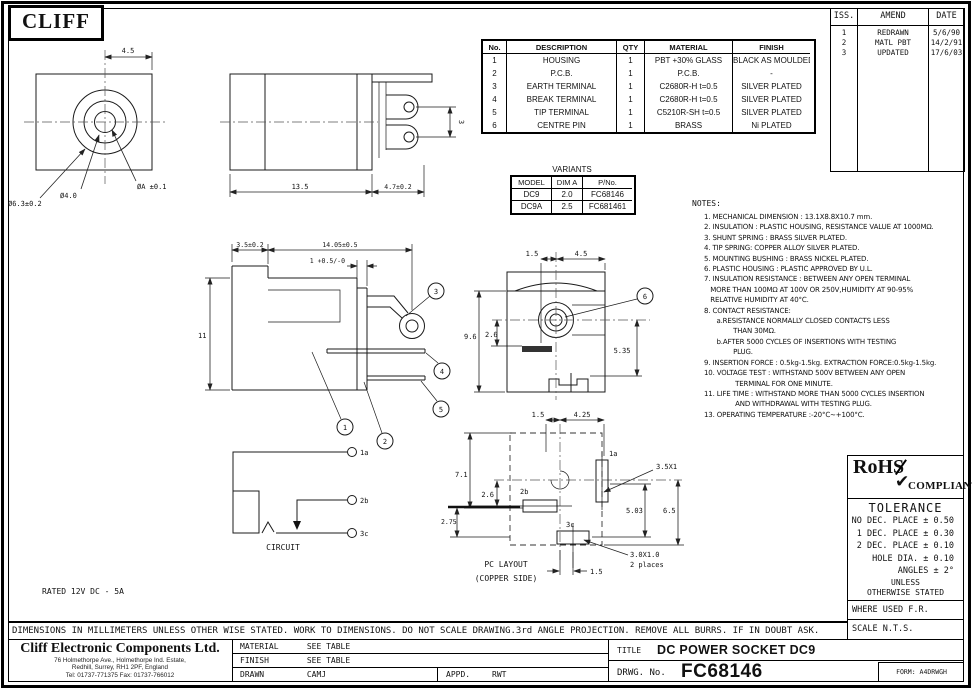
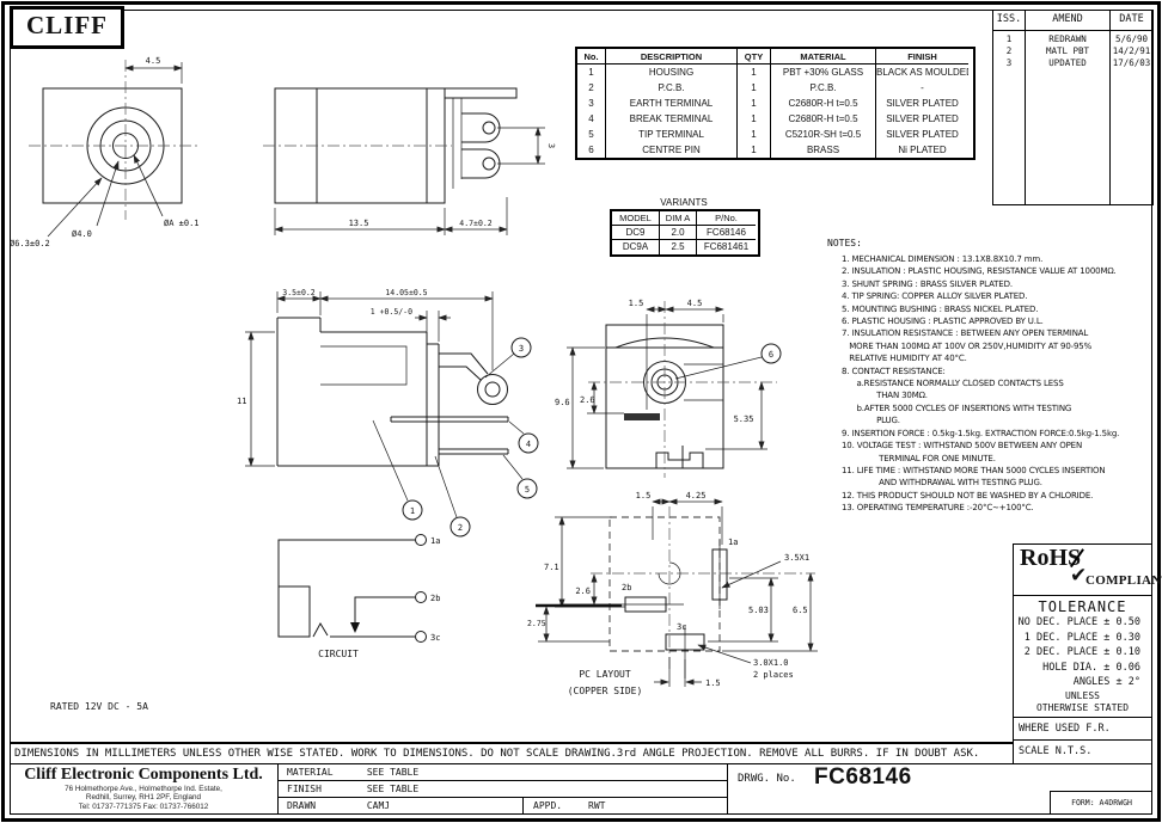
  4.5
  Ø6.3±0.2
  Ø4.0
  ØA ±0.1
  13.5
  4.7±0.2
  3.5±0.2
  14.05±0.5
  1 +0.5/-0
  11
  1
  2
  3
  4
  5
  1.5
  4.5
  9.6
  2.6
  5.35
  6
  1a
  2b
  3c
  7.1
  2.6
  2.75
  5.03
  6.5
  1.5
  4.25
  3.5X1
  3.0X1.0
  2 places
  1.5
  PC LAYOUT
  (COPPER SIDE)
  1a
  2b
  3c
  CIRCUIT
  RATED 12V DC - 5A
  CLIFF
  ISS.
  1
  2
  3
  AMEND
  REDRAWN
  MATL PBT
  UPDATED
  DATE
  5/6/90
  14/2/91
  17/6/03
  No.
  DESCRIPTION
  QTY
  MATERIAL
  FINISH
  1
  HOUSING
  1
  PBT +30% GLASS
  BLACK AS MOULDE
  2
  P.C.B.
  1
  P.C.B.
  -
  3
  EARTH TERMINAL
  1
  C2680R-H t=0.5
  SILVER PLATED
  4
  BREAK TERMINAL
  1
  C2680R-H t=0.5
  SILVER PLATED
  5
  TIP TERMINAL
  1
  C5210R-SH t=0.5
  SILVER PLATED
  6
  CENTRE PIN
  1
  BRASS
  Ni PLATED
  VARIANTS
  MODEL
  DIM A
  P/No.
  DC9
  2.0
  FC68146
  DC9A
  2.5
  FC681461
  NOTES:
  1. MECHANICAL DIMENSION : 13.1X8.8X10.7 mm.
  2. INSULATION : PLASTIC HOUSING, RESISTANCE VALUE AT 1000MΩ.
  3. SHUNT SPRING : BRASS SILVER PLATED.
  4. TIP SPRING: COPPER ALLOY SILVER PLATED.
  5. MOUNTING BUSHING : BRASS NICKEL PLATED.
  6. PLASTIC HOUSING : PLASTIC APPROVED BY U.L.
  7. INSULATION RESISTANCE : BETWEEN ANY OPEN TERMINAL
  MORE THAN 100MΩ AT 100V OR 250V,HUMIDITY AT 90-95%
  RELATIVE HUMIDITY AT 40°C.
  8. CONTACT RESISTANCE:
  a.RESISTANCE NORMALLY CLOSED CONTACTS LESS
  THAN 30MΩ.
  b.AFTER 5000 CYCLES OF INSERTIONS WITH TESTING
  PLUG.
  9. INSERTION FORCE : 0.5kg-1.5kg. EXTRACTION FORCE:0.5kg-1.5kg.
  10. VOLTAGE TEST : WITHSTAND 500V BETWEEN ANY OPEN
  TERMINAL FOR ONE MINUTE.
  11. LIFE TIME : WITHSTAND MORE THAN 5000 CYCLES INSERTION
  AND WITHDRAWAL WITH TESTING PLUG.
+ 12. THIS PRODUCT SHOULD NOT BE WASHED BY A CHLORIDE.
  13. OPERATING TEMPERATURE :-20°C~+100°C.
  RoH
  ✔
  COMPLIAN
  TOLERANCE
  NO DEC. PLACE ± 0.50
  1 DEC. PLACE ± 0.30
  2 DEC. PLACE ± 0.10
- HOLE DIA. ± 0.10
+ HOLE DIA. ± 0.06
  ANGLES ± 2°
  UNLESS
  OTHERWISE STATED
  WHERE USED F.R.
  SCALE N.T.S.
  DIMENSIONS IN MILLIMETERS UNLESS OTHER WISE STATED. WORK TO DIMENSIONS. DO NOT SCALE DRAWING.3rd ANGLE PROJECTION. REMOVE ALL BURRS. IF IN DOUBT ASK.
  Cliff Electronic Components Ltd.
  MATERIAL SEE TABLE
  FINISH SEE TABLE
  DRAWN CAMJ
  APPD.
  RWT
- TITLE
- DC POWER SOCKET DC9
  DRWG. No.
  FC68146
  FORM: A4DRWGH
